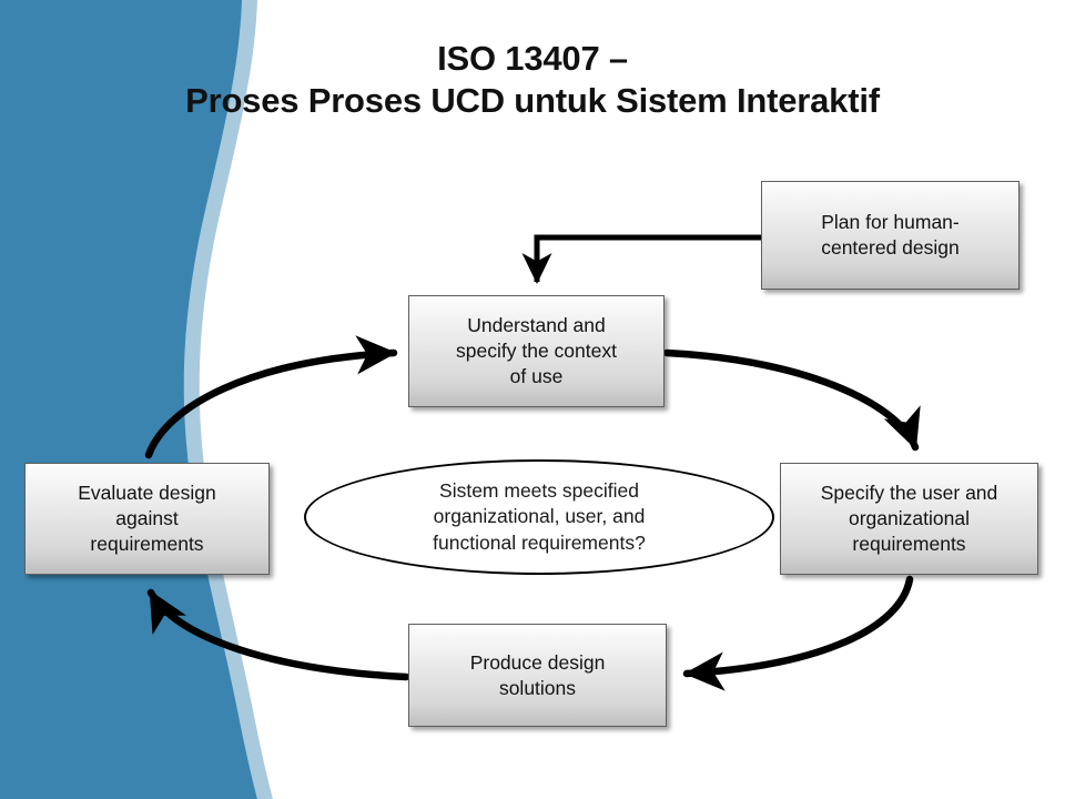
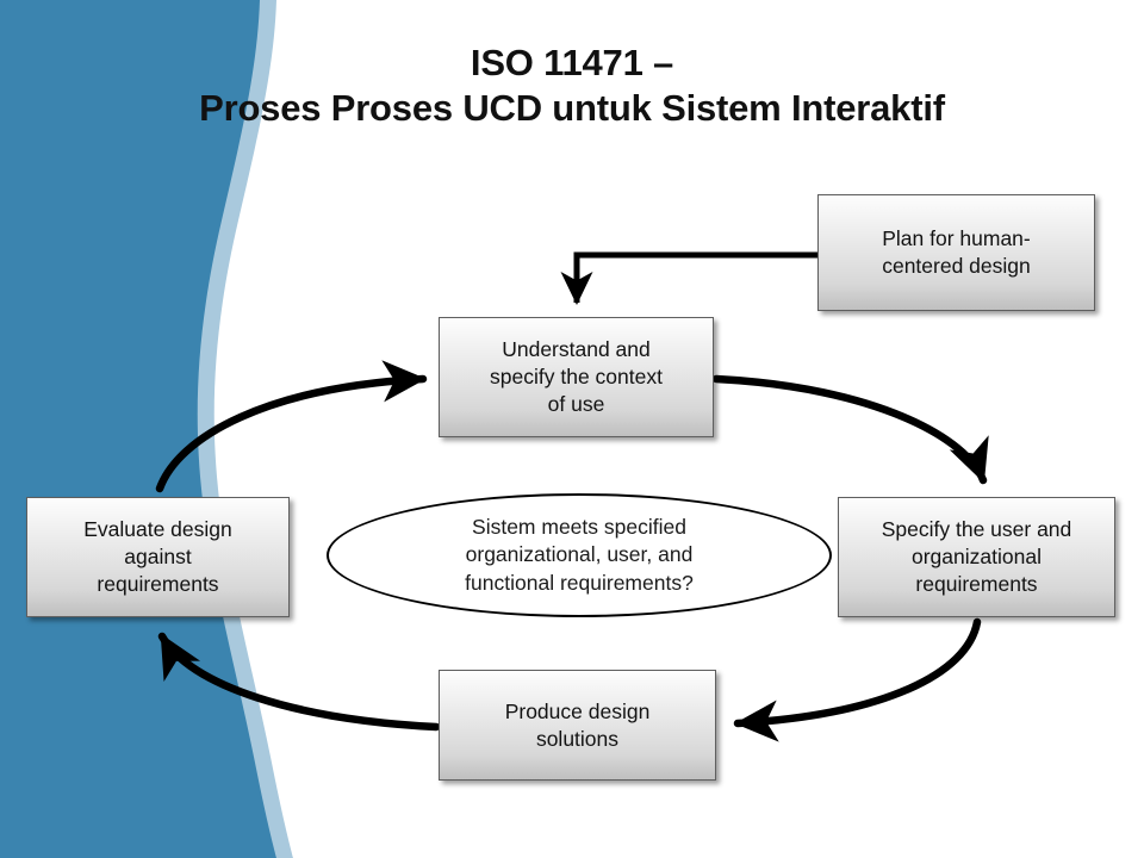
- ISO 13407 –
+ ISO 11471 –
  Proses Proses UCD untuk Sistem Interaktif
  Sistem meets specified
  organizational, user, and
  functional requirements?
  Plan for human-
  centered design
  Understand and
  specify the context
  of use
  Specify the user and
  organizational
  requirements
  Evaluate design
  against
  requirements
  Produce design
  solutions
